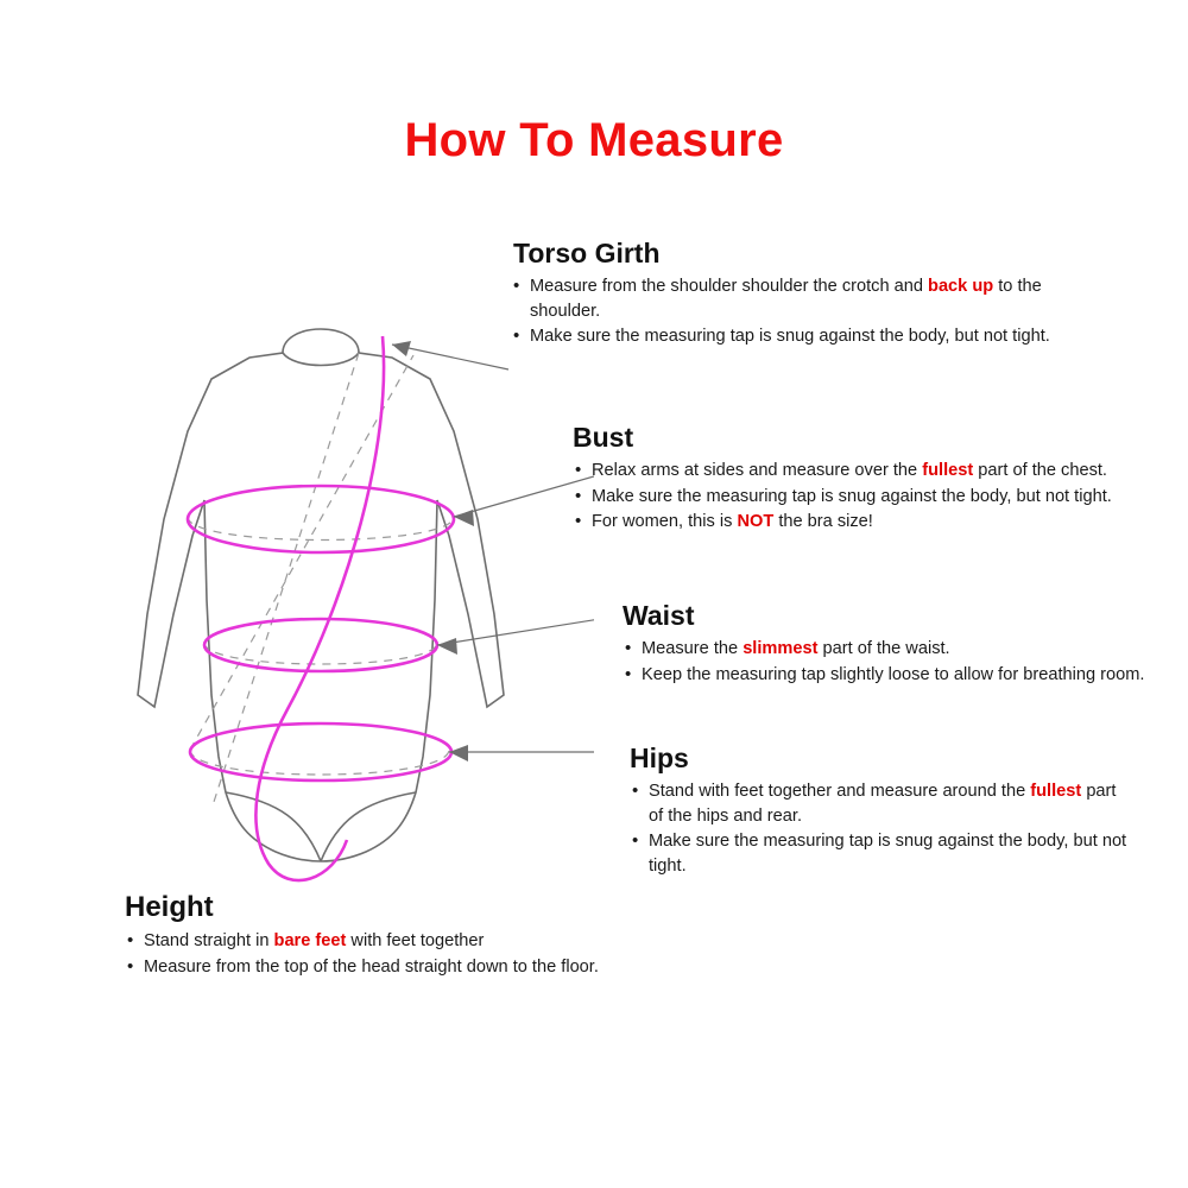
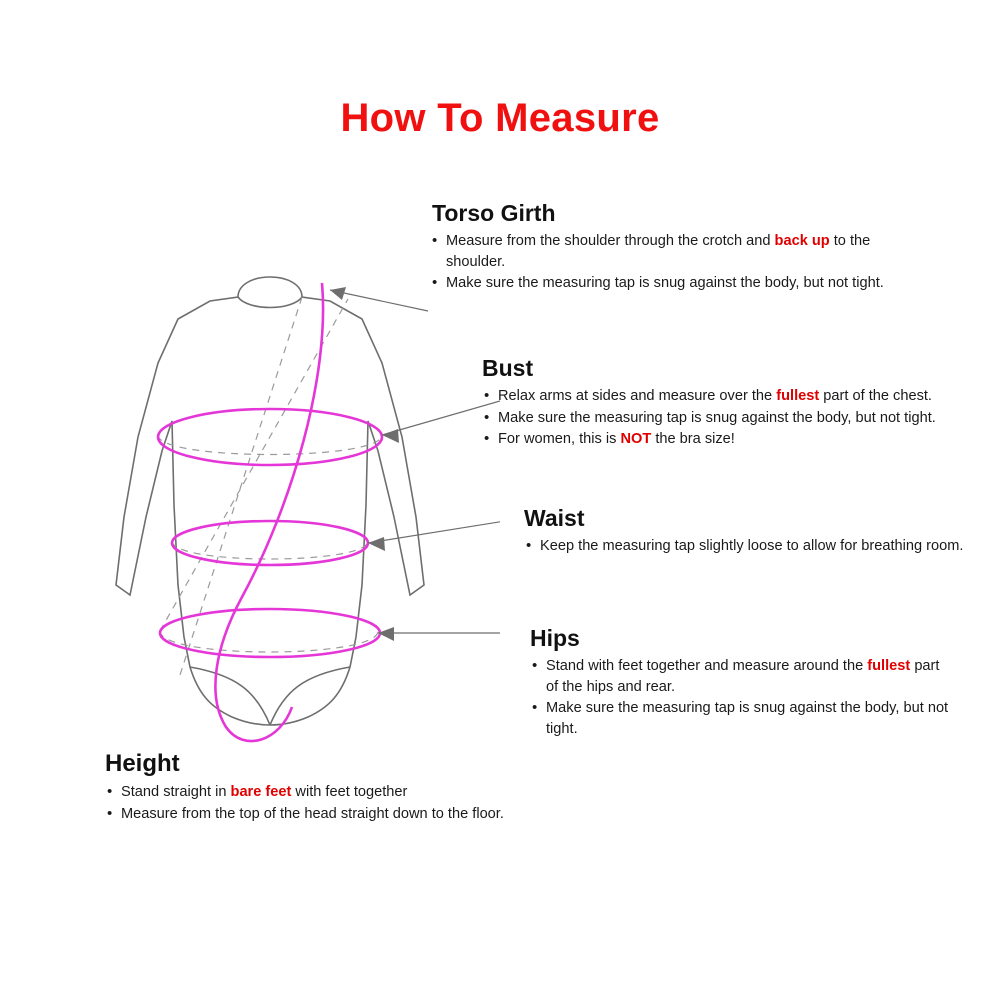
  How To Measure
  Torso Girth
- Measure from the shoulder shoulder the crotch and back up to the shoulder.
+ Measure from the shoulder through the crotch and back up to the shoulder.
  Make sure the measuring tap is snug against the body, but not tight.
  Bust
  Relax arms at sides and measure over the fullest part of the chest.
  Make sure the measuring tap is snug against the body, but not tight.
  For women, this is NOT the bra size!
  Waist
- Measure the slimmest part of the waist.
  Keep the measuring tap slightly loose to allow for breathing room.
  Hips
  Stand with feet together and measure around the fullest part of the hips and rear.
  Make sure the measuring tap is snug against the body, but not tight.
  Height
  Stand straight in bare feet with feet together
  Measure from the top of the head straight down to the floor.
